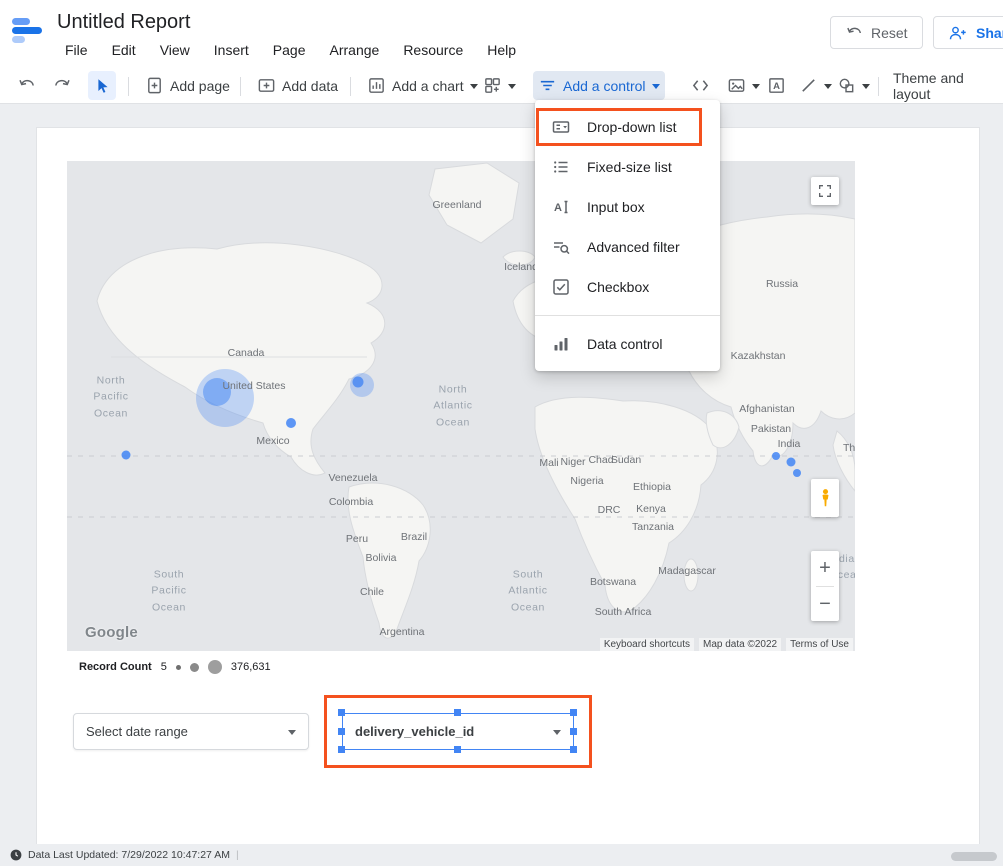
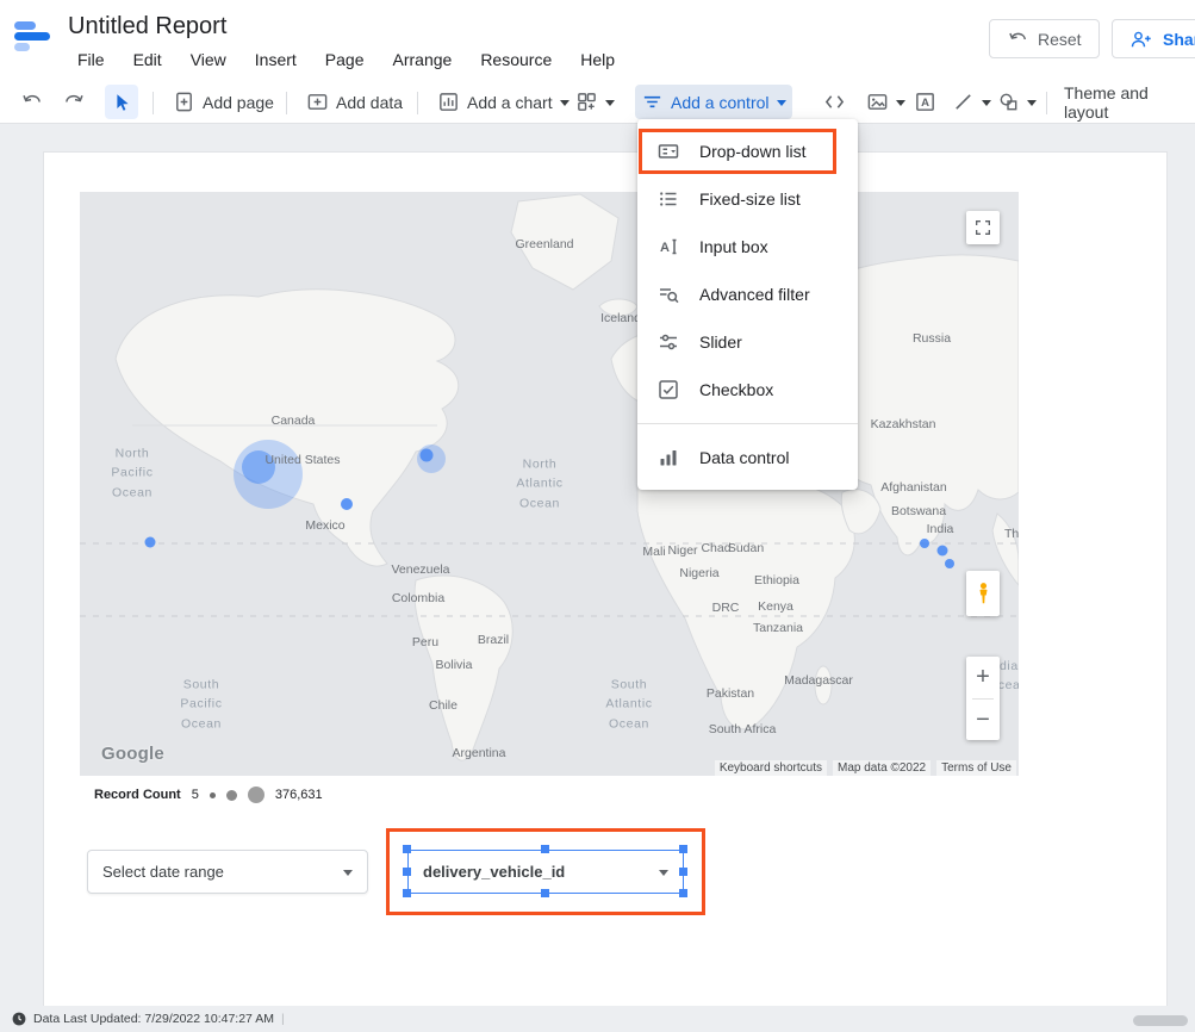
  Untitled Report
  File
  Edit
  View
  Insert
  Page
  Arrange
  Resource
  Help
  Reset
  Add page
  Add data
  Add a chart
  Add a control
  A
  Theme and layout
  Greenland
  Icelan
  Canada
  United States
  Mexico
  North Pacific Ocean
  North Atlantic Ocean
  Venezuela
  Colombia
  Peru
  Brazil
  Bolivia
  Chile
  Argentina
  South Pacific Ocean
  South Atlantic Ocean
  Mali
  Niger
  Chad
  Sudan
  Nigeria
  Ethiopia
  DRC
  Kenya
  Tanzania
- Botswana
+ Pakistan
  Madagascar
  South Africa
  Russia
  Kazakhstan
  Afghanistan
- Pakistan
+ Botswana
  India
  +
  −
  Google
  Keyboard shortcuts
  Map data ©2022
  Terms of Use
  Record Count
  5
  376,631
  Select date range
  delivery_vehicle_id
  Drop-down list
  Fixed-size list
  A
  Input box
  Advanced filter
+ Slider
  Checkbox
  Data control
  Data Last Updated: 7/29/2022 10:47:27 AM
  |
